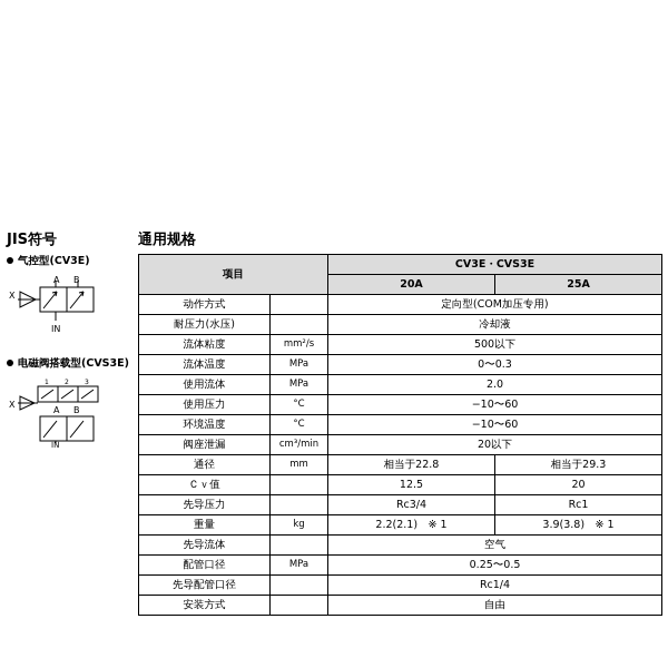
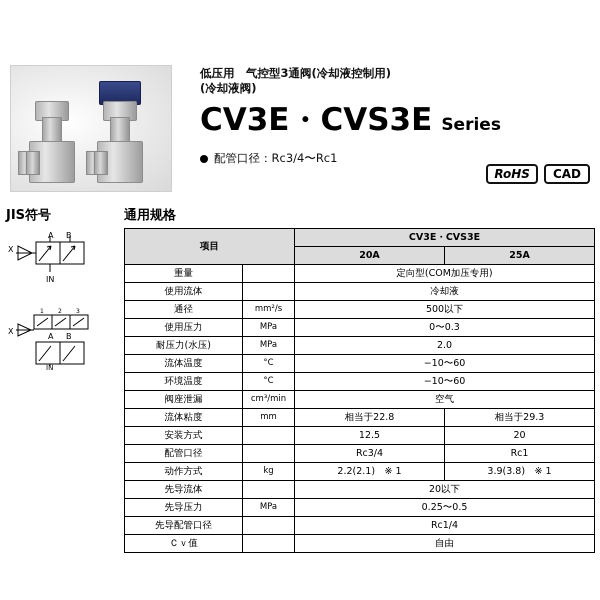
+ 低压用 气控型3通阀(冷却液控制用)
+ (冷却液阀)
+ CV3E・CVS3E
+ Series
+ 配管口径：Rc3/4〜Rc1
+ RoHS
+ CAD
  JIS符号
  通用规格
- 气控型(CV3E)
  X
  A
  B
  IN
- 电磁阀搭载型(CVS3E)
  X
  A
  B
  IN
  项目	CV3E・CVS3E
  20A	25A
- 动作方式		定向型(COM加压专用)
+ 重量		定向型(COM加压专用)
- 耐压力(水压)		冷却液
+ 使用流体		冷却液
- 流体粘度	mm²/s	500以下
+ 通径	mm²/s	500以下
- 流体温度	MPa	0〜0.3
+ 使用压力	MPa	0〜0.3
- 使用流体	MPa	2.0
+ 耐压力(水压)	MPa	2.0
- 使用压力	°C	−10〜60
+ 流体温度	°C	−10〜60
  环境温度	°C	−10〜60
- 阀座泄漏	cm³/min	20以下
+ 阀座泄漏	cm³/min	空气
- 通径	mm	相当于22.8	相当于29.3
+ 流体粘度	mm	相当于22.8	相当于29.3
- Ｃｖ值		12.5	20
+ 安装方式		12.5	20
- 先导压力		Rc3/4	Rc1
+ 配管口径		Rc3/4	Rc1
- 重量	kg	2.2(2.1) ※ 1	3.9(3.8) ※ 1
+ 动作方式	kg	2.2(2.1) ※ 1	3.9(3.8) ※ 1
- 先导流体		空气
+ 先导流体		20以下
- 配管口径	MPa	0.25〜0.5
+ 先导压力	MPa	0.25〜0.5
  先导配管口径		Rc1/4
- 安装方式		自由
+ Ｃｖ值		自由
